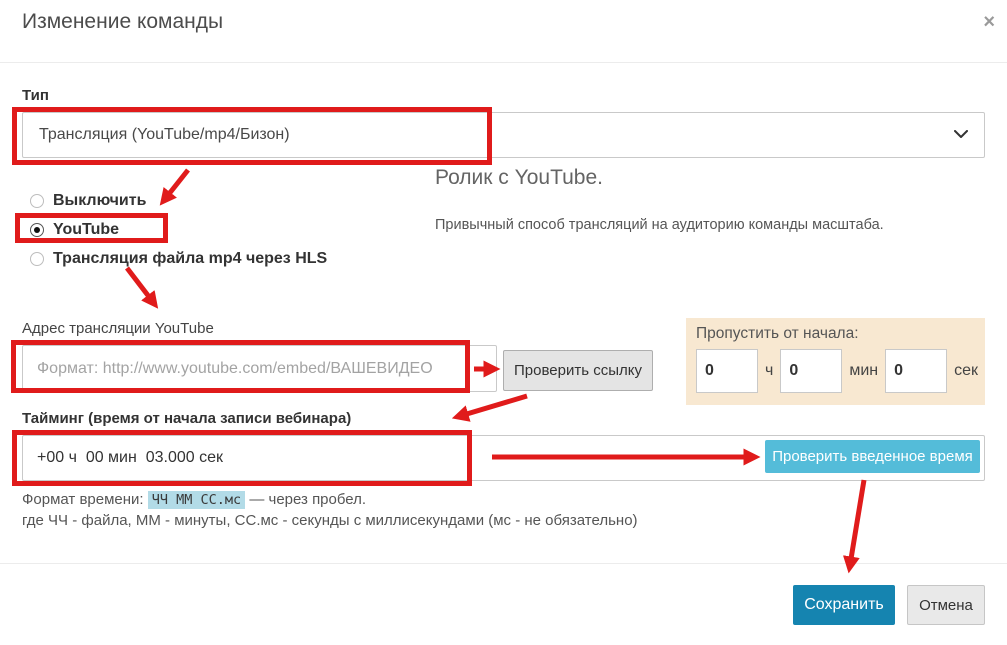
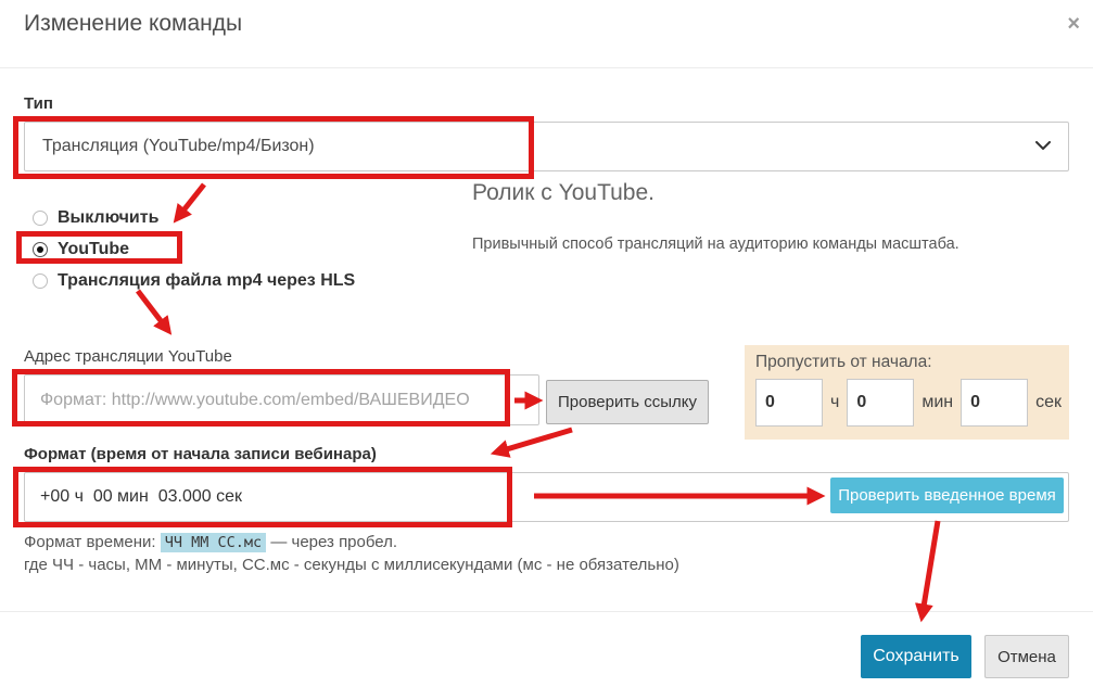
  Изменение команды
  ×
  Тип
  Трансляция (YouTube/mp4/Бизон)
  Выключить
  YouTube
  Трансляция файла mp4 через HLS
  Ролик с YouTube.
  Привычный способ трансляций на аудиторию команды масштаба.
  Адрес трансляции YouTube
  Формат: http://www.youtube.com/embed/ВАШЕВИДЕО
  Проверить ссылку
  Пропустить от начала:
  0
  ч
  0
  мин
  0
  сек
- Тайминг (время от начала записи вебинара)
+ Формат (время от начала записи вебинара)
  +00 ч 00 мин 03.000 сек
  Проверить введенное время
  Формат времени: ЧЧ ММ СС.мс — через пробел.
- где ЧЧ - файла, ММ - минуты, СС.мс - секунды с миллисекундами (мс - не обязательно)
+ где ЧЧ - часы, ММ - минуты, СС.мс - секунды с миллисекундами (мс - не обязательно)
  Сохранить
  Отмена
